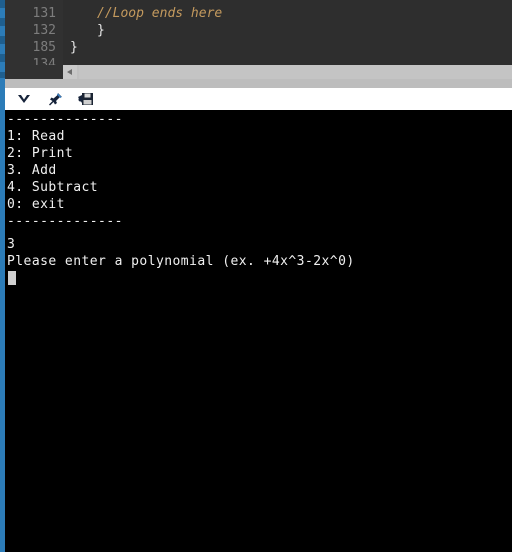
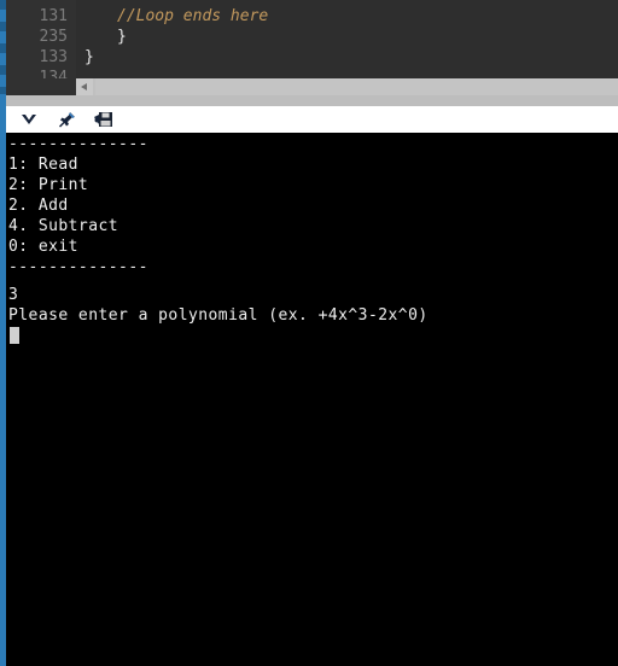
  131
- 132
+ 235
- 185
+ 133
  //Loop ends here
  }
  }
  --------------
  1: Read
  2: Print
- 3. Add
+ 2. Add
  4. Subtract
  0: exit
  --------------
  3
  Please enter a polynomial (ex. +4x^3-2x^0)
